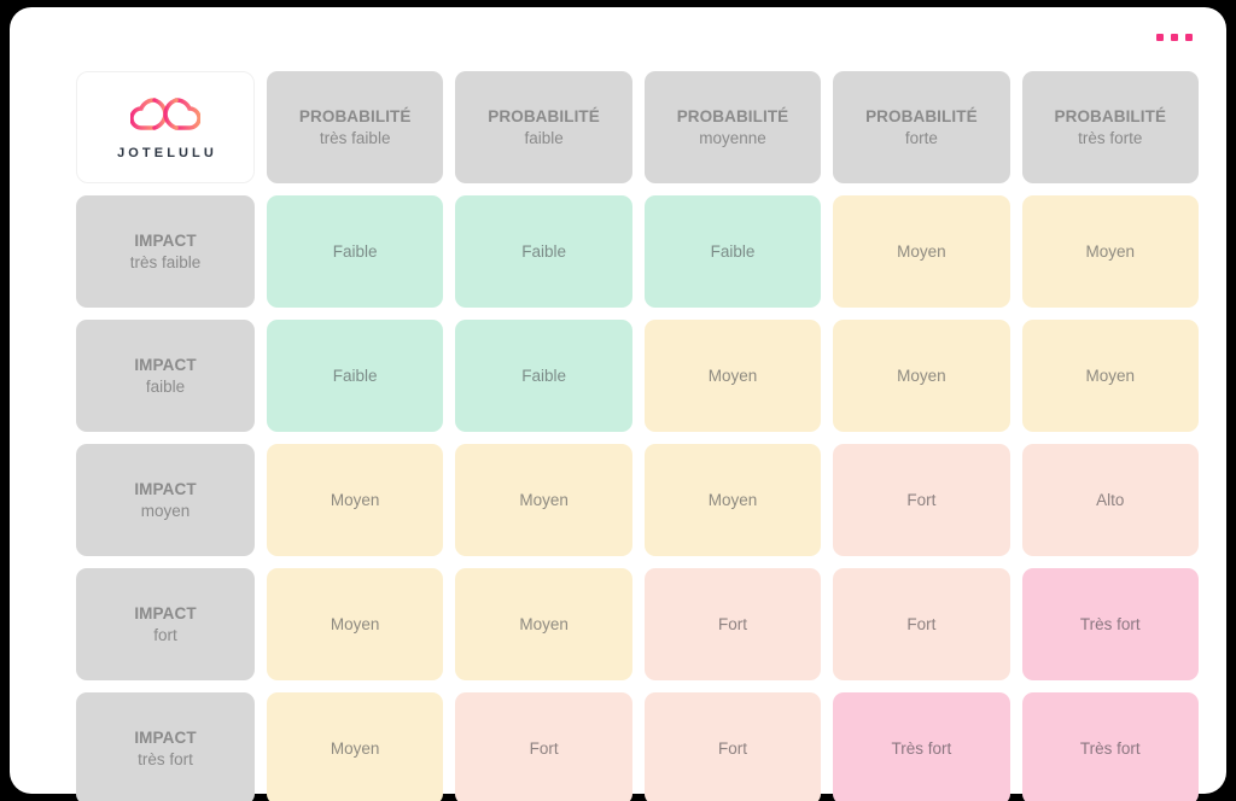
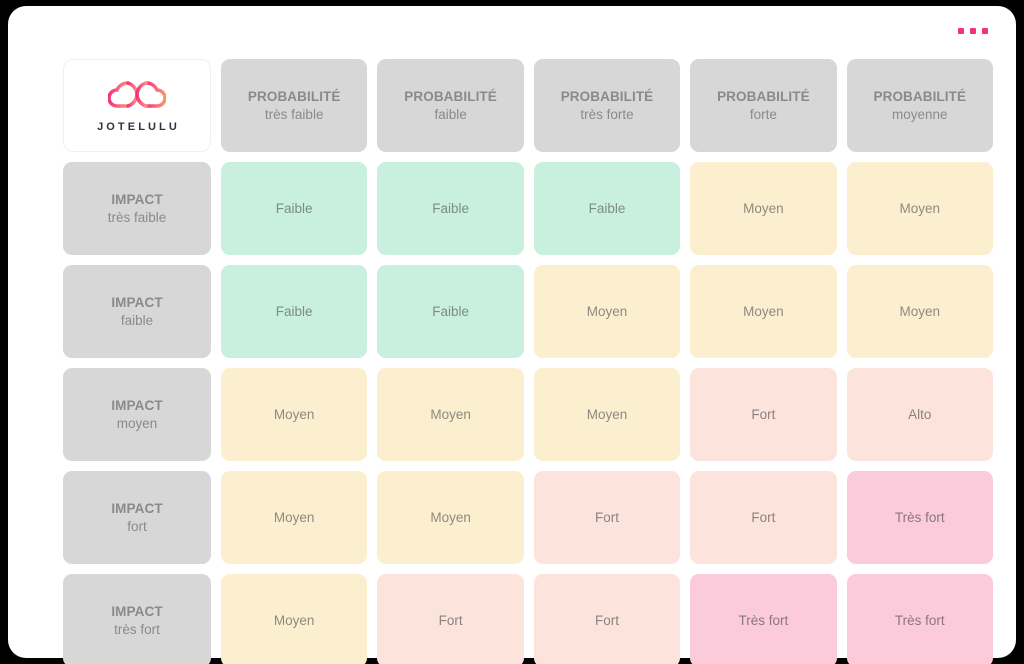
  JOTELULU
  PROBABILITÉ
  très faible
  PROBABILITÉ
  faible
  PROBABILITÉ
- moyenne
+ très forte
  PROBABILITÉ
  forte
  PROBABILITÉ
- très forte
+ moyenne
  IMPACT
  très faible
  Faible
  Faible
  Faible
  Moyen
  Moyen
  IMPACT
  faible
  Faible
  Faible
  Moyen
  Moyen
  Moyen
  IMPACT
  moyen
  Moyen
  Moyen
  Moyen
  Fort
  Alto
  IMPACT
  fort
  Moyen
  Moyen
  Fort
  Fort
  Très fort
  IMPACT
  très fort
  Moyen
  Fort
  Fort
  Très fort
  Très fort
